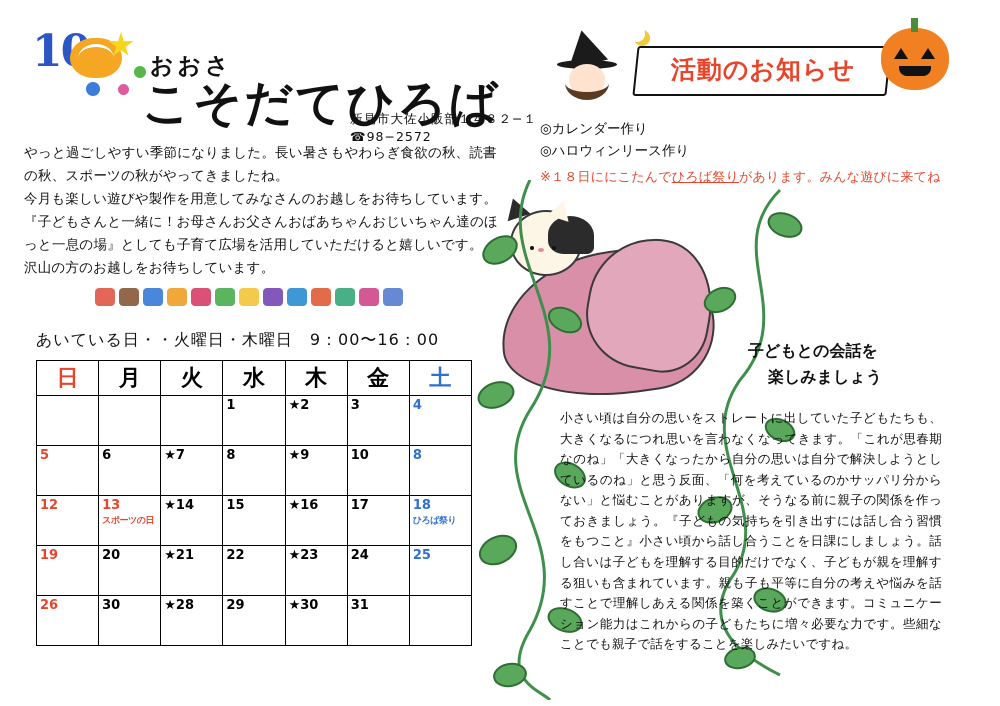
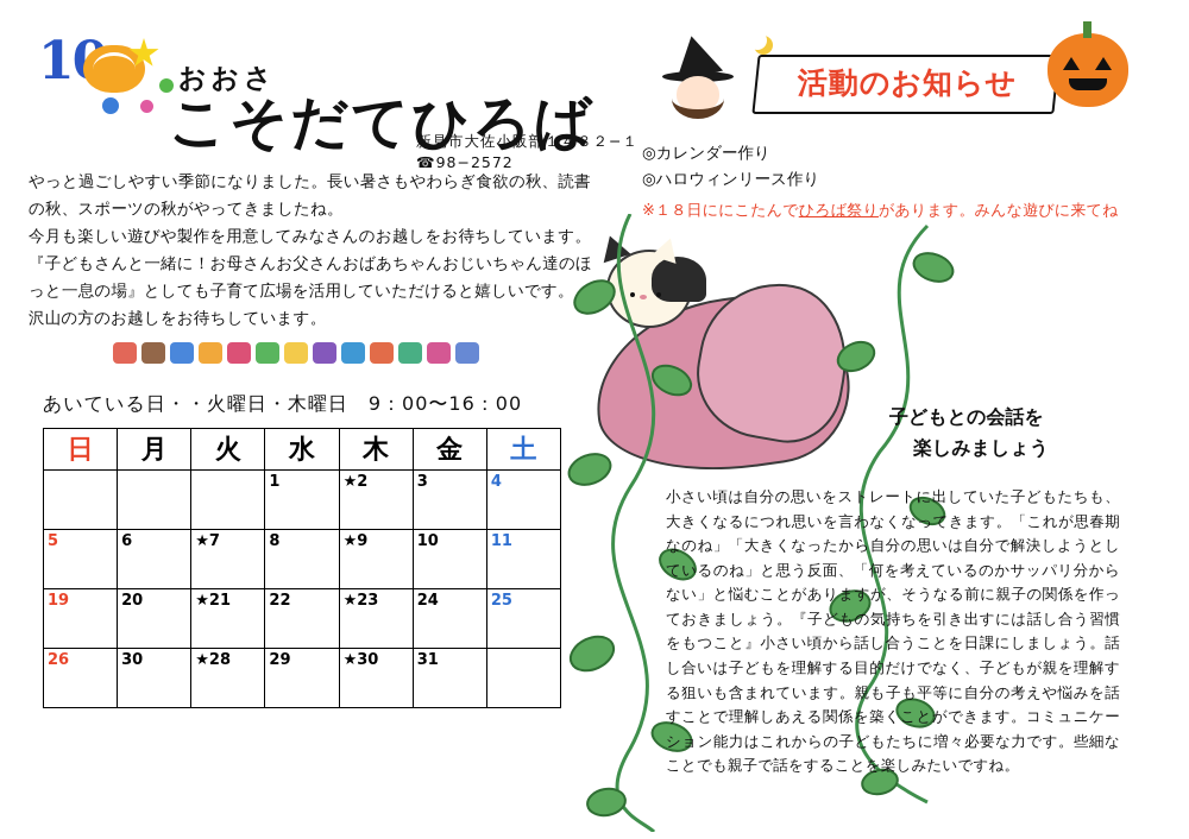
  おおさ
  こそだてひろば
  新見市大佐小阪部１４８２−１
  ☎98−2572
  やっと過ごしやすい季節になりました。長い暑さもやわらぎ食欲の秋、読書の秋、スポーツの秋がやってきましたね。
  今月も楽しい遊びや製作を用意してみなさんのお越しをお待ちしています。
  『子どもさんと一緒に！お母さんお父さんおばあちゃんおじいちゃん達のほっと一息の場』としても子育て広場を活用していただけると嬉しいです。
  沢山の方のお越しをお待ちしています。
  あいている日・・火曜日・木曜日 9：00〜16：00
  日	月	火	水	木	金	土
  			1	★2	3	4
- 5	6	★7	8	★9	10	8
+ 5	6	★7	8	★9	10	11
- 12	13スポーツの日	★14	15	★16	17	18ひろば祭り
  19	20	★21	22	★23	24	25
  26	30	★28	29	★30	31
  活動のお知らせ
  ◎カレンダー作り
  ◎ハロウィンリース作り
  ※１８日ににこたんでひろば祭りがあります。みんな遊びに来てね
  子どもとの会話を
  楽しみましょう
  小さい頃は自分の思いをストレートに出していた子どもたちも、大きくなるにつれ思いを言わなくなってきます。「これが思春期なのね」「大きくなったから自分の思いは自分で解決しようとしているのね」と思う反面、「何を考えているのかサッパリ分からない」と悩むことがありますが、そうなる前に親子の関係を作っておきましょう。『子どもの気持ちを引き出すには話し合う習慣をもつこと』小さい頃から話し合うことを日課にしましょう。話し合いは子どもを理解する目的だけでなく、子どもが親を理解する狙いも含まれています。親も子も平等に自分の考えや悩みを話すことで理解しあえる関係を築くことができます。コミュニケーション能力はこれからの子どもたちに増々必要な力です。些細なことでも親子で話をすることを楽しみたいですね。
